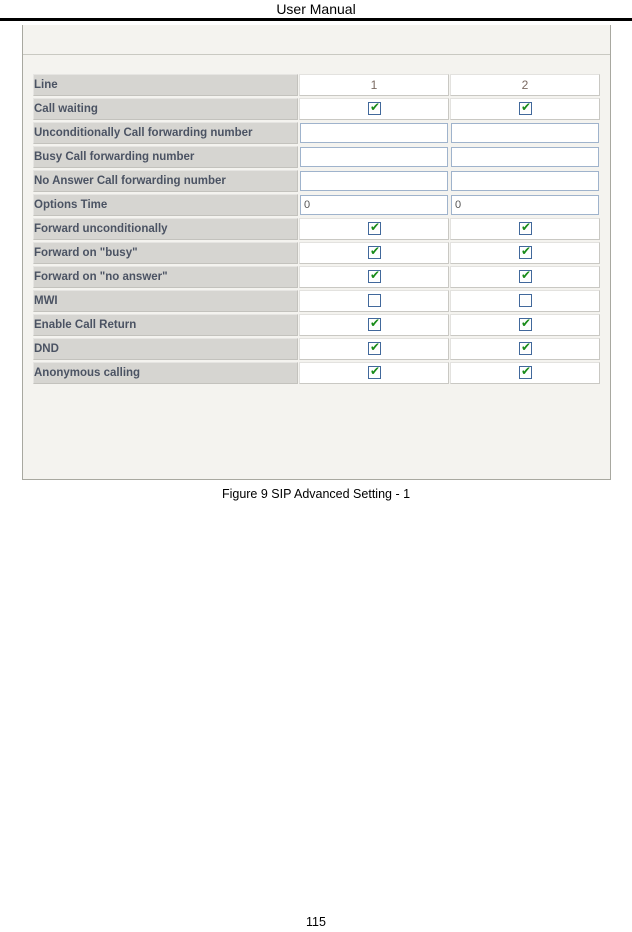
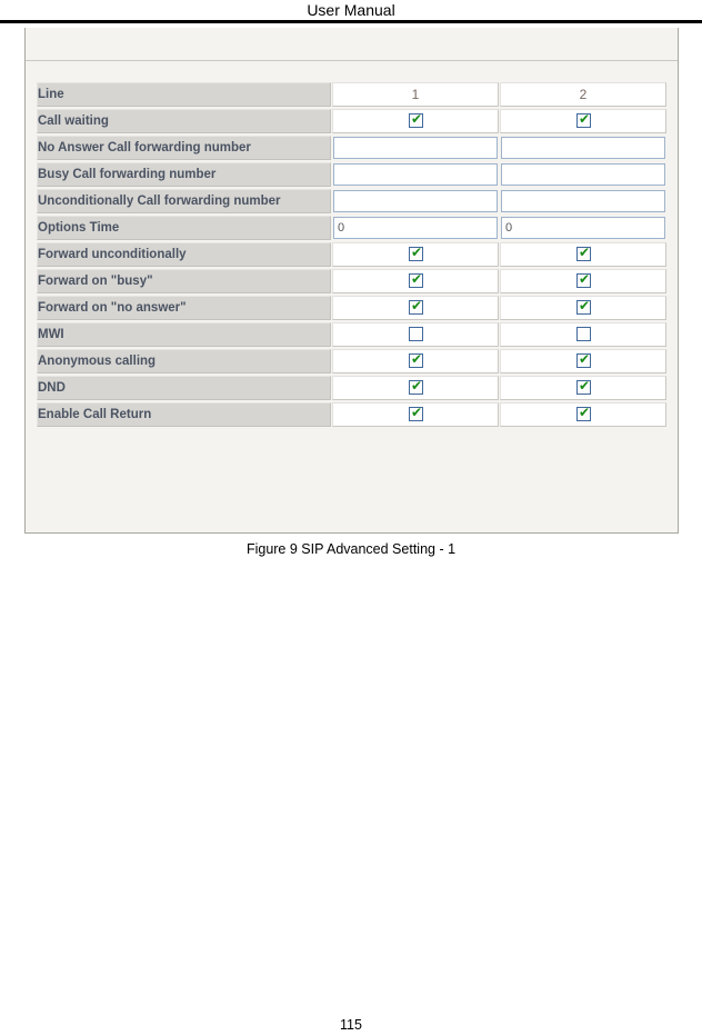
  User Manual
  Line	1	2
  Call waiting	✔	✔
- Unconditionally Call forwarding number
+ No Answer Call forwarding number
  Busy Call forwarding number
- No Answer Call forwarding number
+ Unconditionally Call forwarding number
  Options Time	0	0
  Forward unconditionally	✔	✔
  Forward on "busy"	✔	✔
  Forward on "no answer"	✔	✔
  MWI
- Enable Call Return	✔	✔
+ Anonymous calling	✔	✔
  DND	✔	✔
- Anonymous calling	✔	✔
+ Enable Call Return	✔	✔
  Figure 9 SIP Advanced Setting - 1
  115
